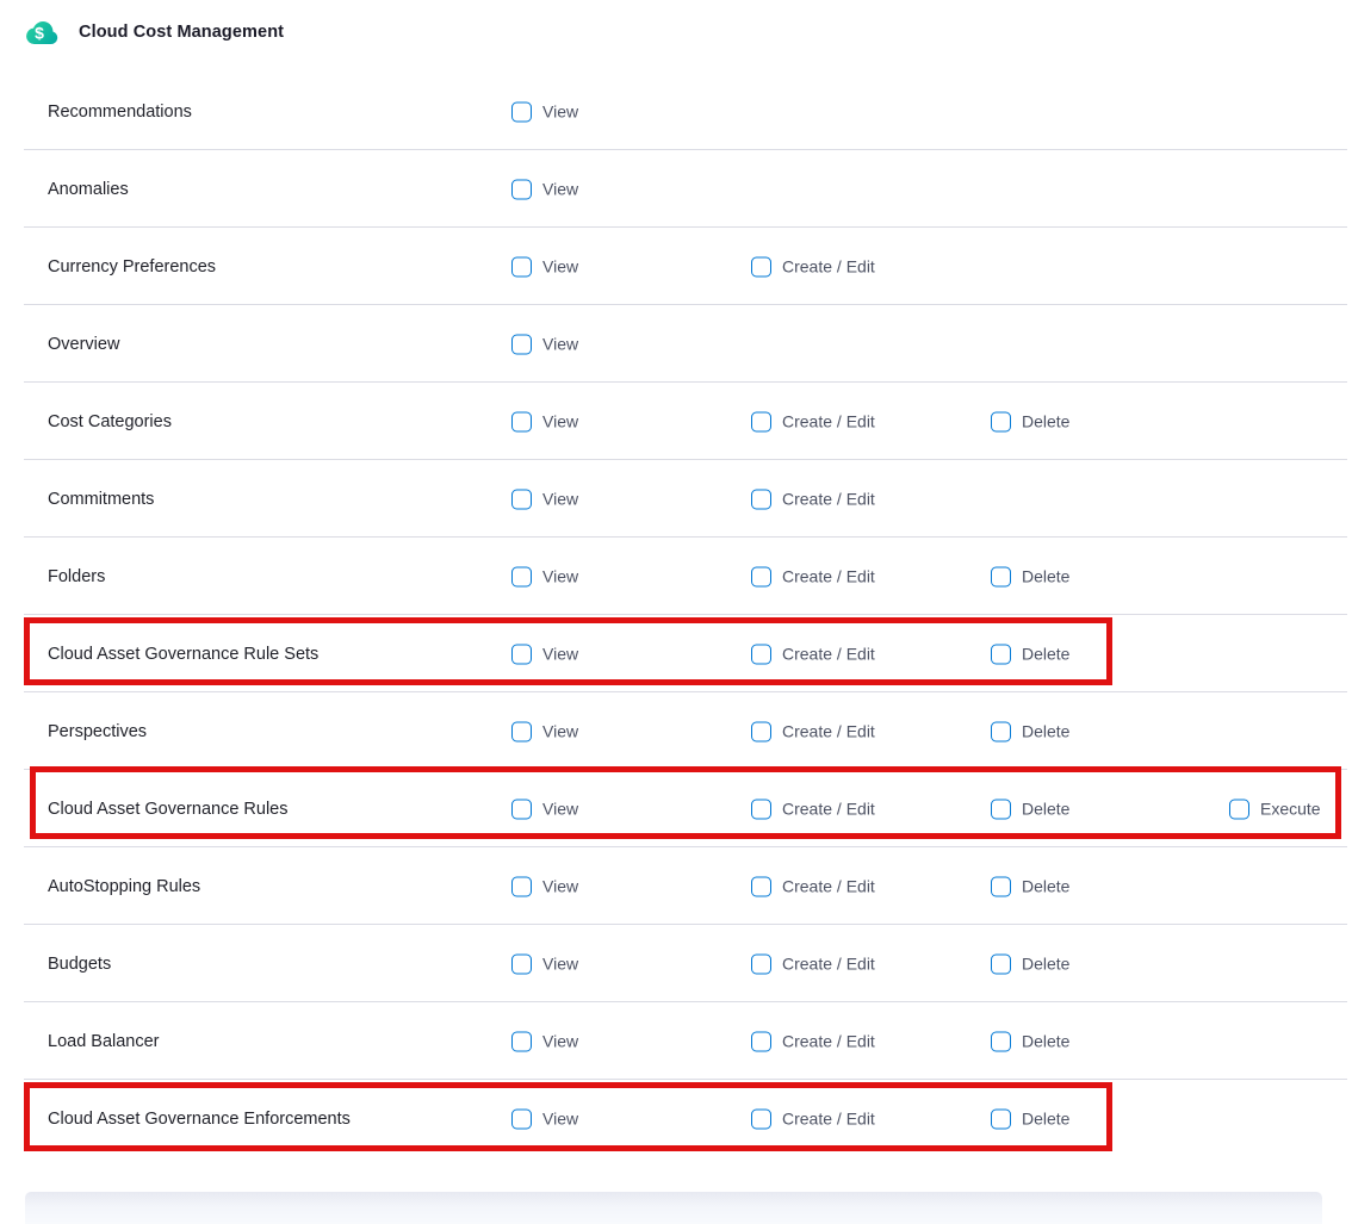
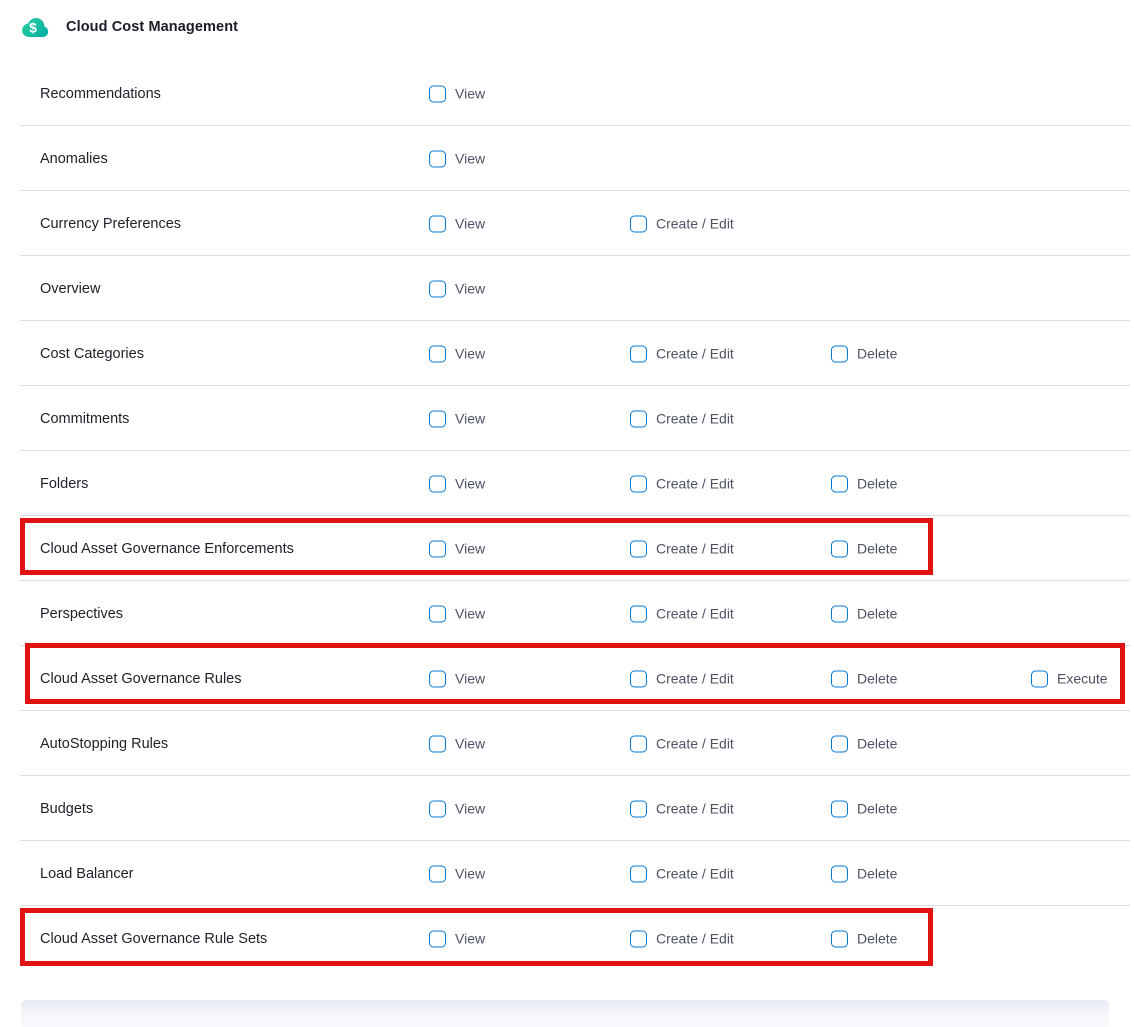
  $
  Cloud Cost Management
  Recommendations
  View
  Anomalies
  View
  Currency Preferences
  View
  Create / Edit
  Overview
  View
  Cost Categories
  View
  Create / Edit
  Delete
  Commitments
  View
  Create / Edit
  Folders
  View
  Create / Edit
  Delete
- Cloud Asset Governance Rule Sets
+ Cloud Asset Governance Enforcements
  View
  Create / Edit
  Delete
  Perspectives
  View
  Create / Edit
  Delete
  Cloud Asset Governance Rules
  View
  Create / Edit
  Delete
  Execute
  AutoStopping Rules
  View
  Create / Edit
  Delete
  Budgets
  View
  Create / Edit
  Delete
  Load Balancer
  View
  Create / Edit
  Delete
- Cloud Asset Governance Enforcements
+ Cloud Asset Governance Rule Sets
  View
  Create / Edit
  Delete
